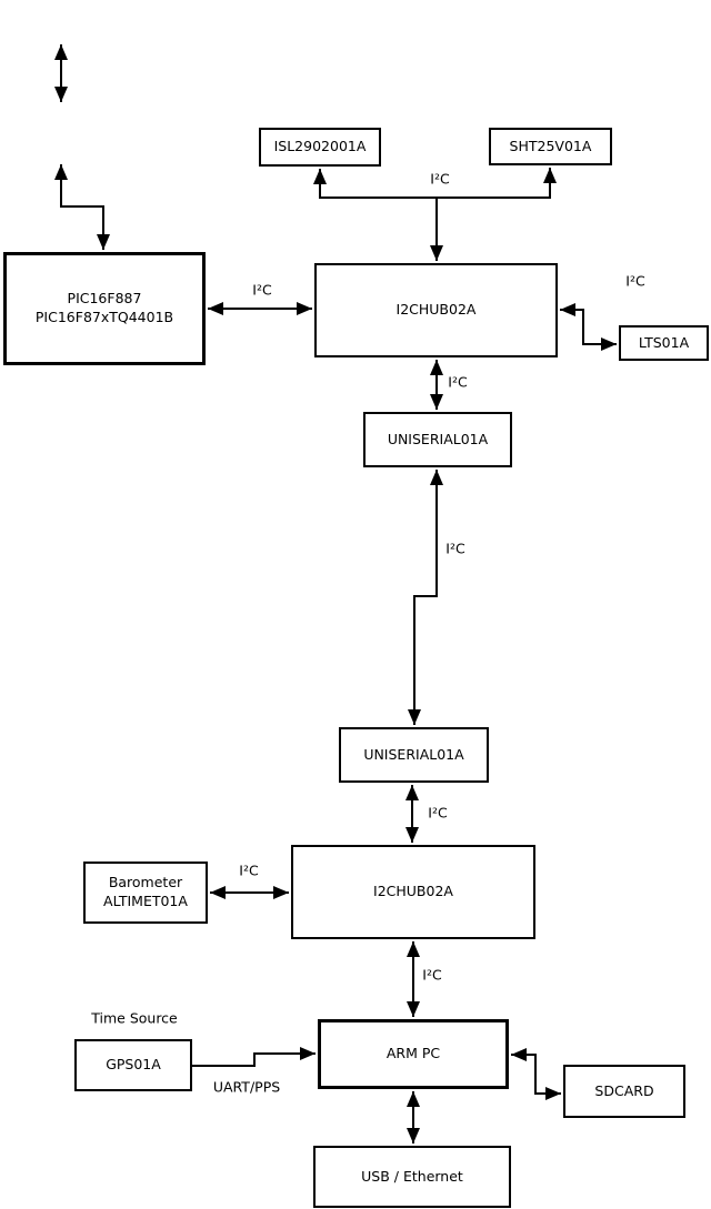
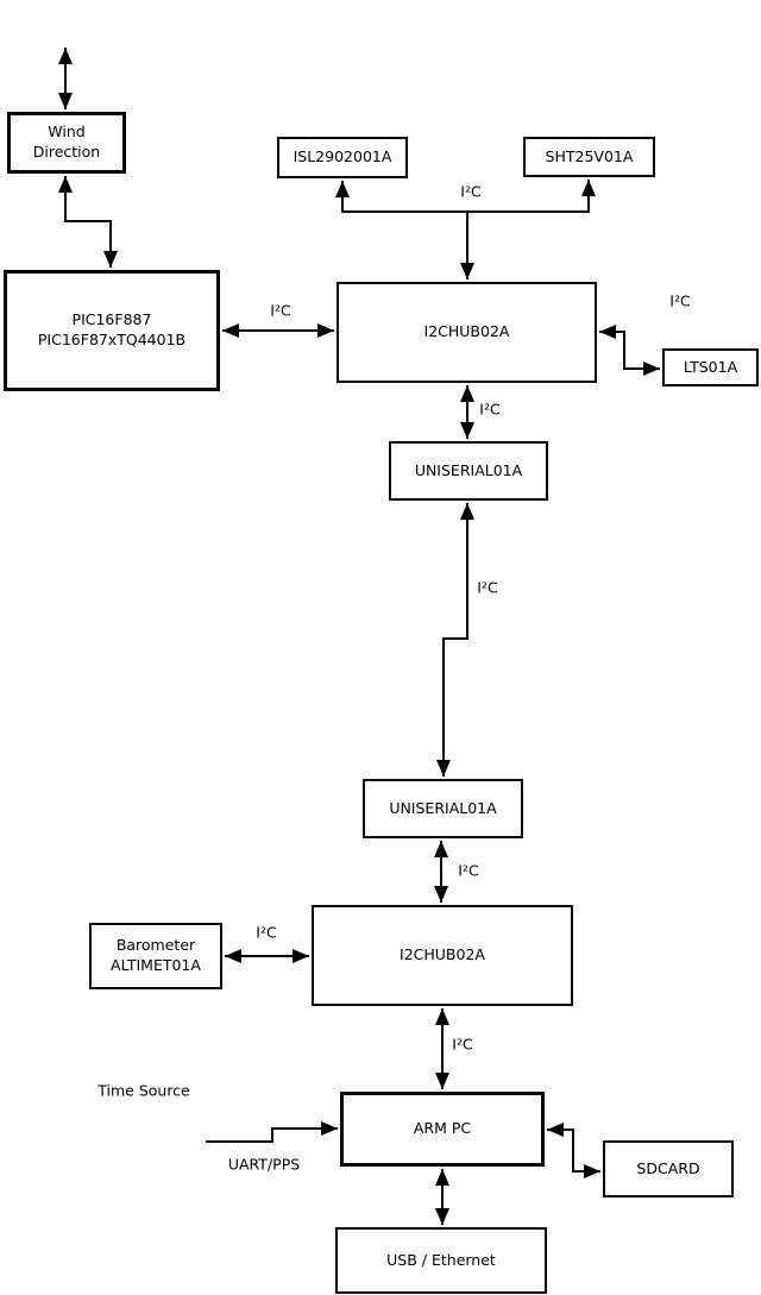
+ Wind
+ Direction
  PIC16F887
  PIC16F87xTQ4401B
  ISL2902001A
  SHT25V01A
  I2CHUB02A
  LTS01A
  UNISERIAL01A
  UNISERIAL01A
  I2CHUB02A
  Barometer
  ALTIMET01A
  ARM PC
- GPS01A
  SDCARD
  USB / Ethernet
  I²C
  I²C
  I²C
  I²C
  I²C
  I²C
  I²C
  I²C
  Time Source
  UART/PPS
